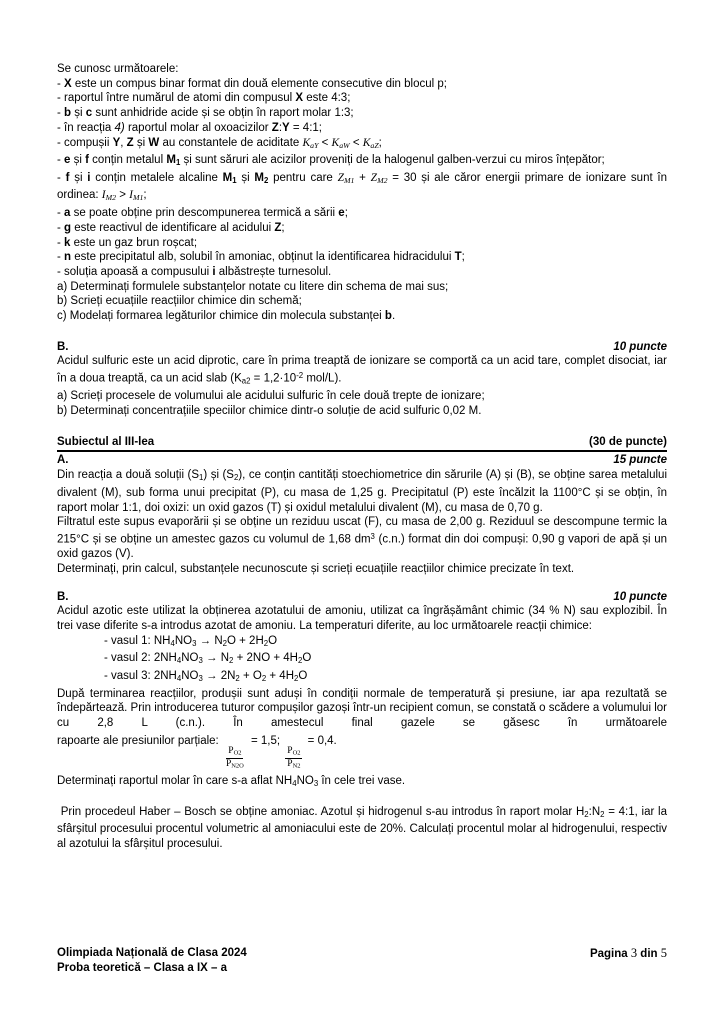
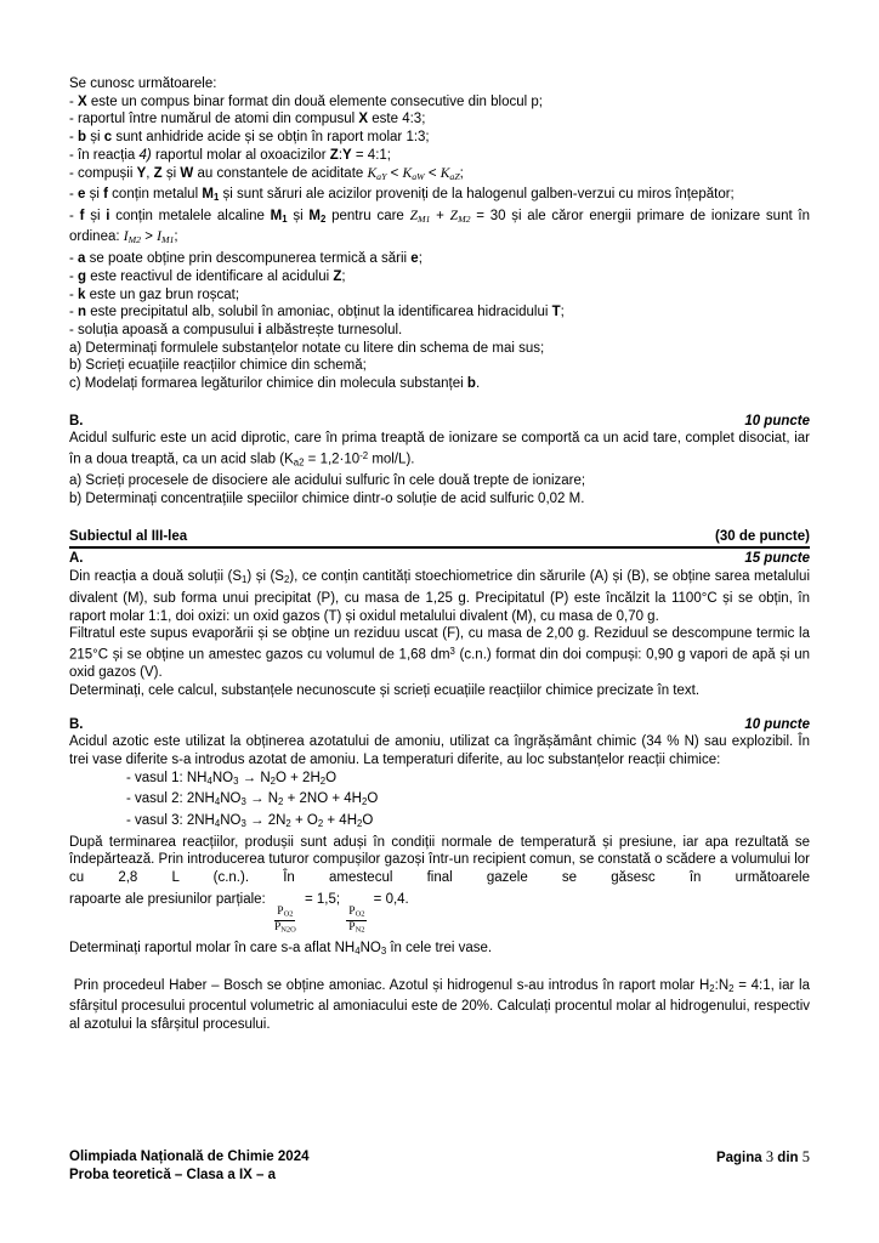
  Se cunosc următoarele:
  - X este un compus binar format din două elemente consecutive din blocul p;
  - raportul între numărul de atomi din compusul X este 4:3;
  - b și c sunt anhidride acide și se obțin în raport molar 1:3;
  - în reacția 4) raportul molar al oxoacizilor Z:Y = 4:1;
  - compușii Y, Z și W au constantele de aciditate KaY < KaW < KaZ;
  - e și f conțin metalul M1 și sunt săruri ale acizilor proveniți de la halogenul galben-verzui cu miros înțepător;
  - f și i conțin metalele alcaline M1 și M2 pentru care ZM1 + ZM2 = 30 și ale căror energii primare de ionizare sunt în ordinea: IM2 > IM1;
  - a se poate obține prin descompunerea termică a sării e;
  - g este reactivul de identificare al acidului Z;
  - k este un gaz brun roșcat;
  - n este precipitatul alb, solubil în amoniac, obținut la identificarea hidracidului T;
  - soluția apoasă a compusului i albăstrește turnesolul.
  a) Determinați formulele substanțelor notate cu litere din schema de mai sus;
  b) Scrieți ecuațiile reacțiilor chimice din schemă;
  c) Modelați formarea legăturilor chimice din molecula substanței b.
  B.
  10 puncte
  Acidul sulfuric este un acid diprotic, care în prima treaptă de ionizare se comportă ca un acid tare, complet disociat, iar în a doua treaptă, ca un acid slab (Ka2 = 1,2·10-2 mol/L).
- a) Scrieți procesele de volumului ale acidului sulfuric în cele două trepte de ionizare;
+ a) Scrieți procesele de disociere ale acidului sulfuric în cele două trepte de ionizare;
  b) Determinați concentrațiile speciilor chimice dintr-o soluție de acid sulfuric 0,02 M.
  Subiectul al III-lea
  (30 de puncte)
  A.
  15 puncte
  Din reacția a două soluții (S1) și (S2), ce conțin cantități stoechiometrice din sărurile (A) și (B), se obține sarea metalului divalent (M), sub forma unui precipitat (P), cu masa de 1,25 g. Precipitatul (P) este încălzit la 1100°C și se obțin, în raport molar 1:1, doi oxizi: un oxid gazos (T) și oxidul metalului divalent (M), cu masa de 0,70 g.
  Filtratul este supus evaporării și se obține un reziduu uscat (F), cu masa de 2,00 g. Reziduul se descompune termic la 215°C și se obține un amestec gazos cu volumul de 1,68 dm3 (c.n.) format din doi compuși: 0,90 g vapori de apă și un oxid gazos (V).
- Determinați, prin calcul, substanțele necunoscute și scrieți ecuațiile reacțiilor chimice precizate în text.
+ Determinați, cele calcul, substanțele necunoscute și scrieți ecuațiile reacțiilor chimice precizate în text.
  B.
  10 puncte
- Acidul azotic este utilizat la obținerea azotatului de amoniu, utilizat ca îngrășământ chimic (34 % N) sau explozibil. În trei vase diferite s-a introdus azotat de amoniu. La temperaturi diferite, au loc următoarele reacții chimice:
+ Acidul azotic este utilizat la obținerea azotatului de amoniu, utilizat ca îngrășământ chimic (34 % N) sau explozibil. În trei vase diferite s-a introdus azotat de amoniu. La temperaturi diferite, au loc substanțelor reacții chimice:
  - vasul 1: NH4NO3 → N2O + 2H2O
  - vasul 2: 2NH4NO3 → N2 + 2NO + 4H2O
  - vasul 3: 2NH4NO3 → 2N2 + O2 + 4H2O
  După terminarea reacțiilor, produșii sunt aduși în condiții normale de temperatură și presiune, iar apa rezultată se îndepărtează. Prin introducerea tuturor compușilor gazoși într-un recipient comun, se constată o scădere a volumului lor cu 2,8 L (c.n.). În amestecul final gazele se găsesc în următoarele
  rapoarte ale presiunilor parțiale:
  = 1,5;
  = 0,4.
  Determinați raportul molar în care s-a aflat NH4NO3 în cele trei vase.
  Prin procedeul Haber – Bosch se obține amoniac. Azotul și hidrogenul s-au introdus în raport molar H2:N2 = 4:1, iar la sfârșitul procesului procentul volumetric al amoniacului este de 20%. Calculați procentul molar al hidrogenului, respectiv al azotului la sfârșitul procesului.
- Olimpiada Națională de Clasa 2024
+ Olimpiada Națională de Chimie 2024
  Proba teoretică – Clasa a IX – a
  Pagina 3 din 5
